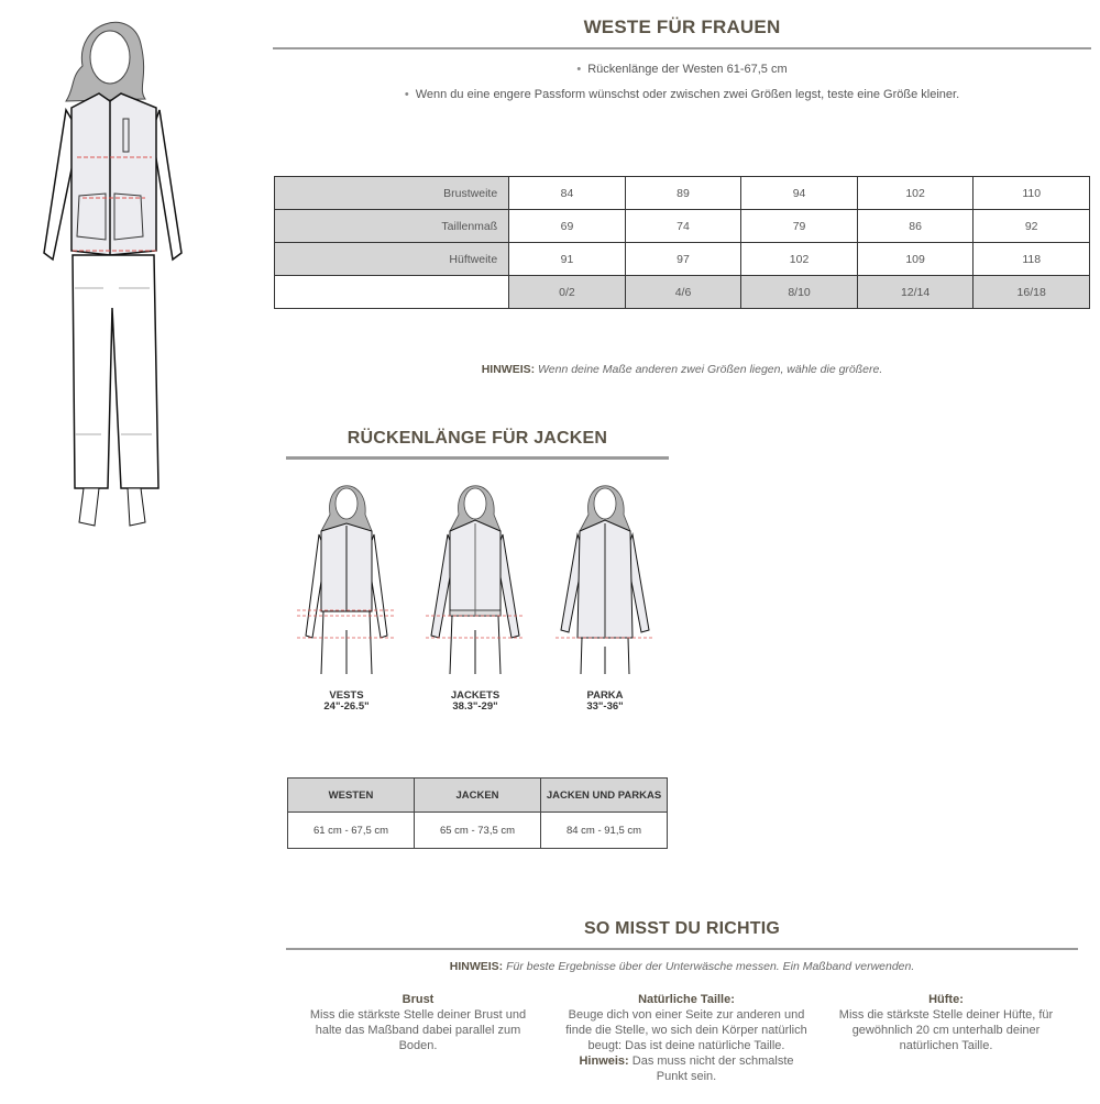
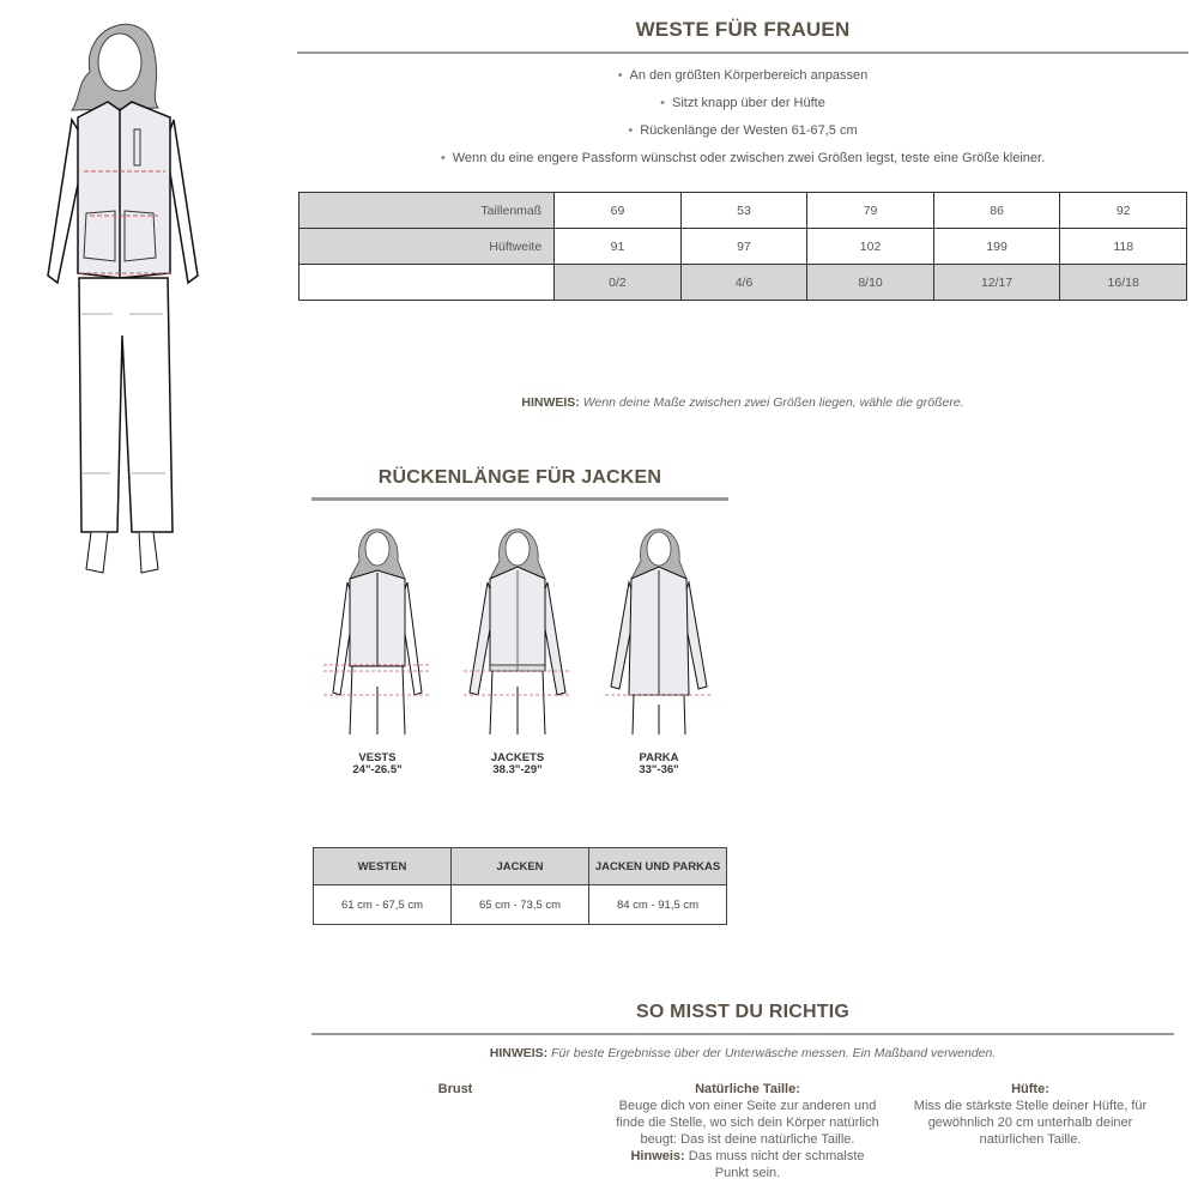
  WESTE FÜR FRAUEN
+ • An den größten Körperbereich anpassen
+ • Sitzt knapp über der Hüfte
  • Rückenlänge der Westen 61-67,5 cm
  • Wenn du eine engere Passform wünschst oder zwischen zwei Größen legst, teste eine Größe kleiner.
- Brustweite	84	89	94	102	110
- Taillenmaß	69	74	79	86	92
+ Taillenmaß	69	53	79	86	92
- Hüftweite	91	97	102	109	118
+ Hüftweite	91	97	102	199	118
- 	0/2	4/6	8/10	12/14	16/18
+ 	0/2	4/6	8/10	12/17	16/18
- HINWEIS: Wenn deine Maße anderen zwei Größen liegen, wähle die größere.
+ HINWEIS: Wenn deine Maße zwischen zwei Größen liegen, wähle die größere.
  RÜCKENLÄNGE FÜR JACKEN
  VESTS
  24"-26.5"
  JACKETS
  38.3"-29"
  PARKA
  33"-36"
  WESTEN	JACKEN	JACKEN UND PARKAS
  61 cm - 67,5 cm	65 cm - 73,5 cm	84 cm - 91,5 cm
  SO MISST DU RICHTIG
  HINWEIS: Für beste Ergebnisse über der Unterwäsche messen. Ein Maßband verwenden.
  Brust
- Miss die stärkste Stelle deiner Brust und halte das Maßband dabei parallel zum Boden.
  Natürliche Taille:
  Beuge dich von einer Seite zur anderen und finde die Stelle, wo sich dein Körper natürlich beugt: Das ist deine natürliche Taille. Hinweis: Das muss nicht der schmalste Punkt sein.
  Hüfte:
  Miss die stärkste Stelle deiner Hüfte, für gewöhnlich 20 cm unterhalb deiner natürlichen Taille.
